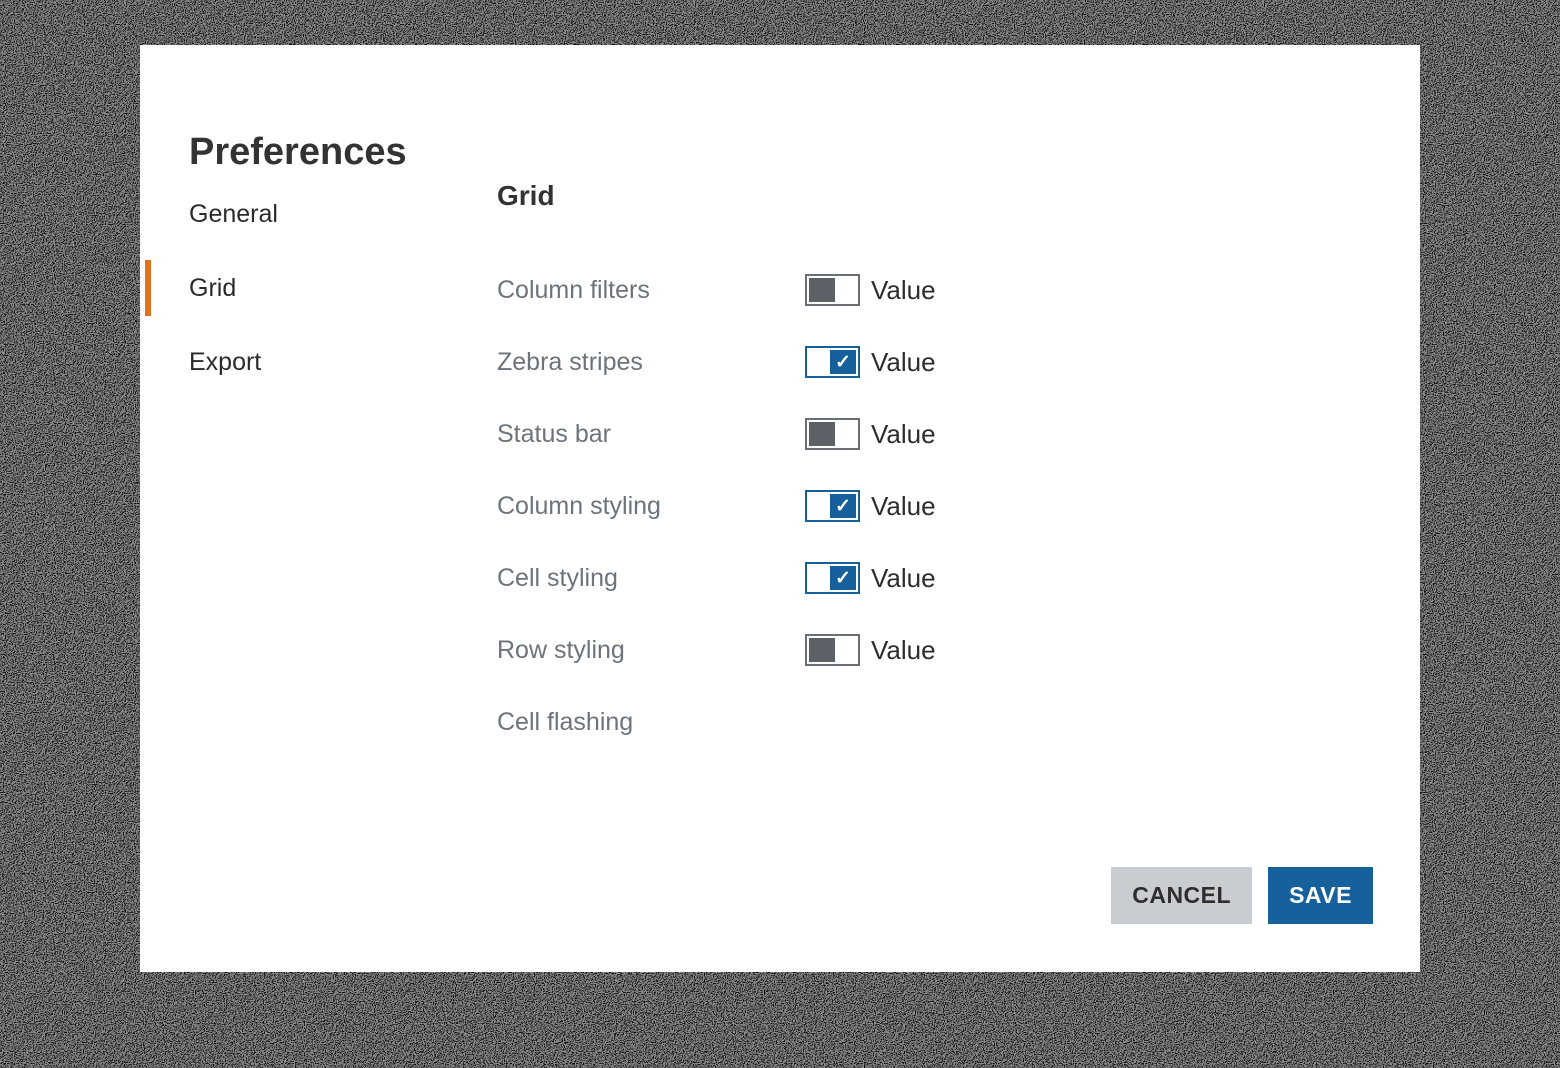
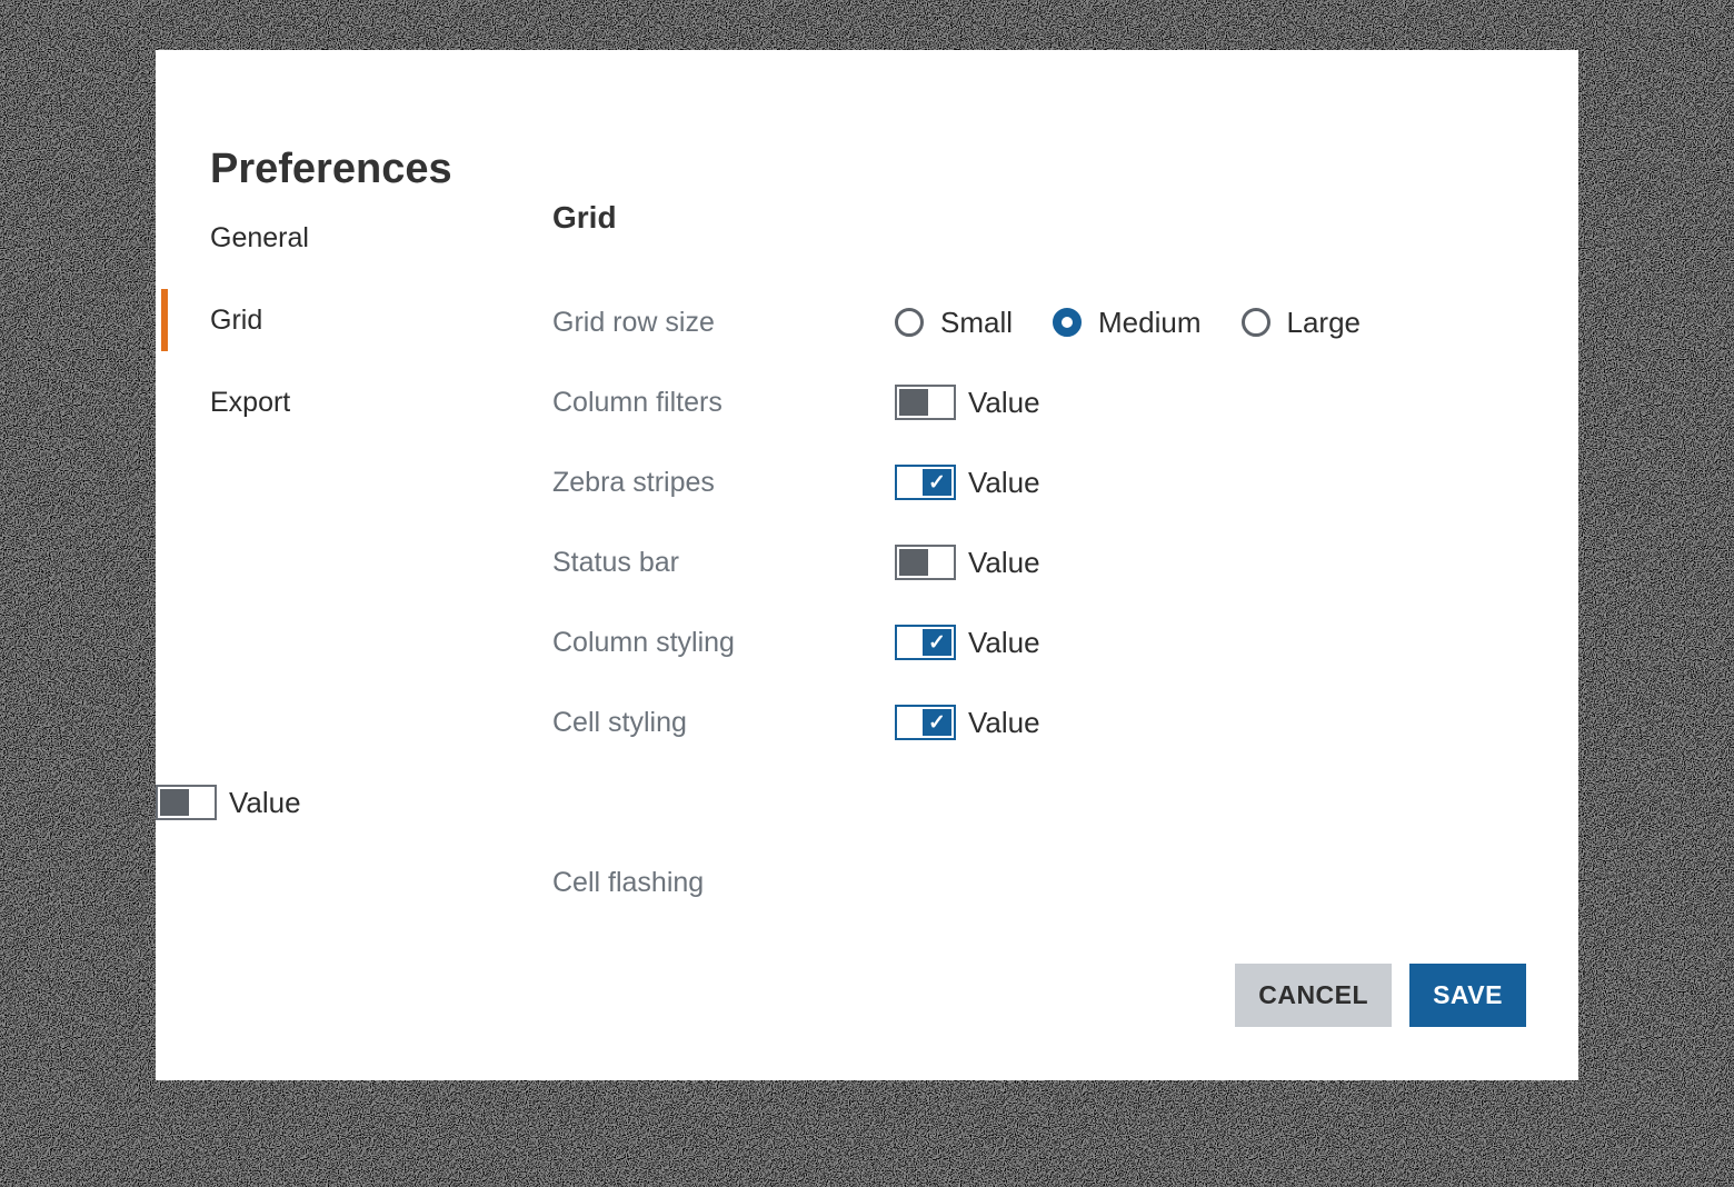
  Preferences
  General
  Grid
  Export
  Grid
+ Grid row size
+ Small
+ Medium
+ Large
  Column filters
  Value
  Zebra stripes
  ✓
  Value
  Status bar
  Value
  Column styling
  ✓
  Value
  Cell styling
  ✓
  Value
- Row styling
  Value
  Cell flashing
  CANCEL
  SAVE
